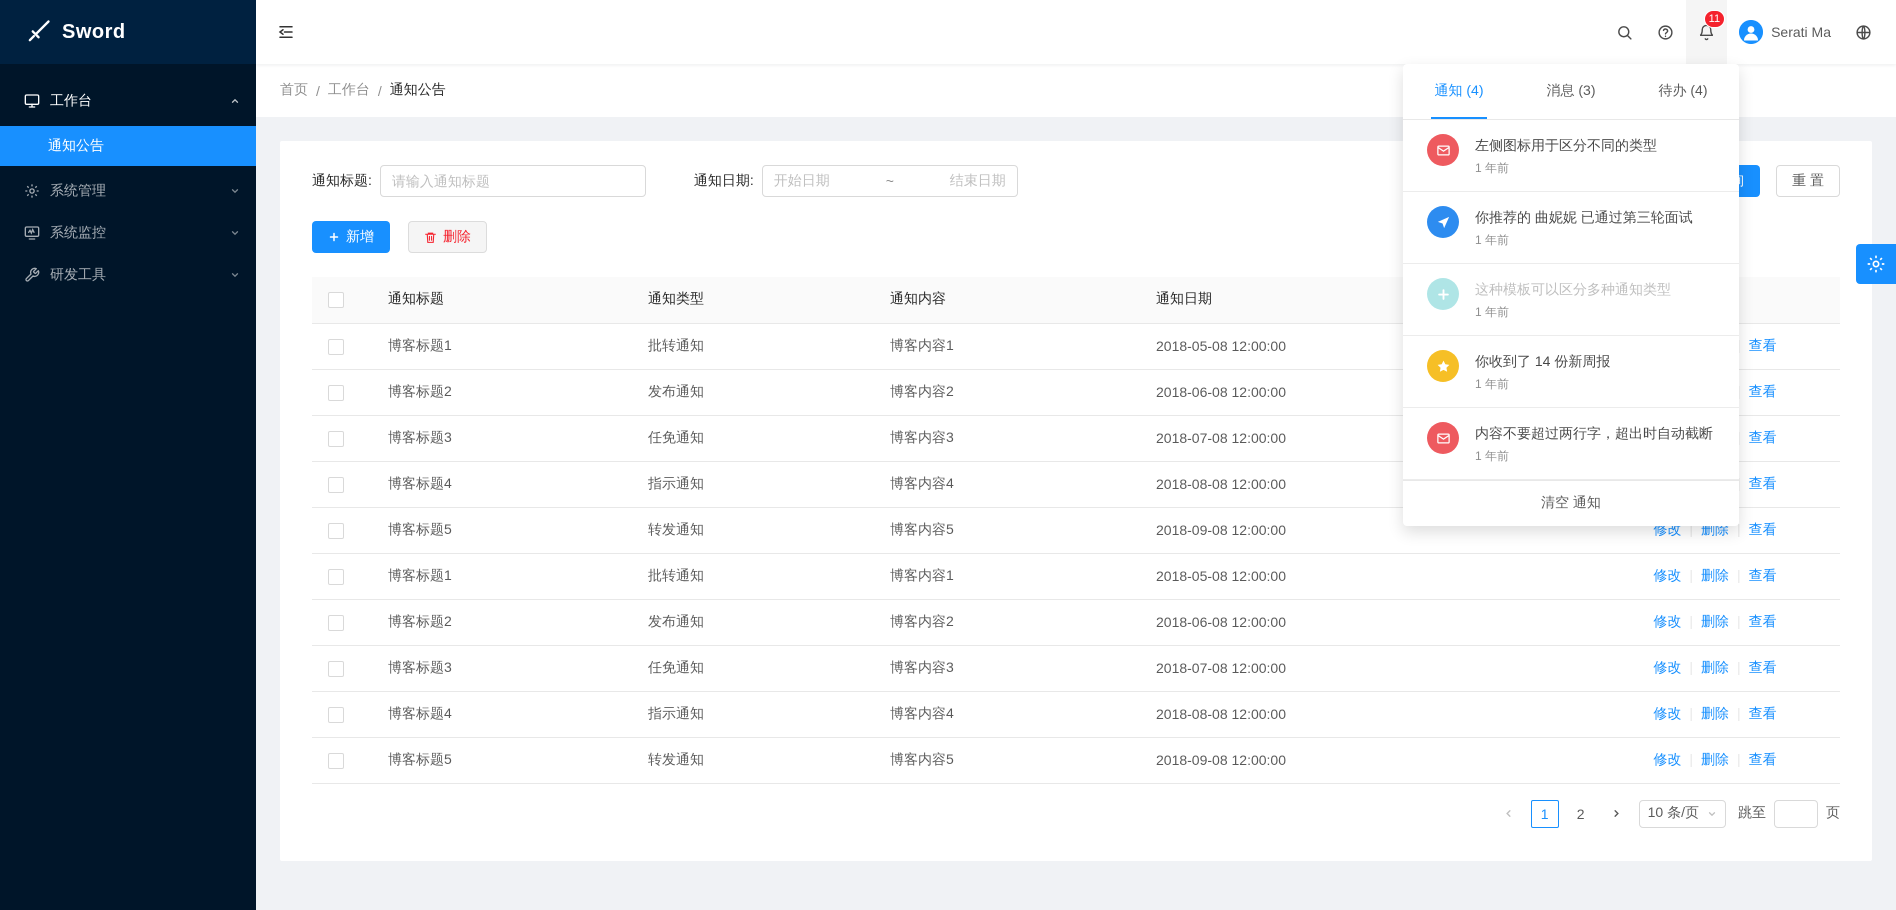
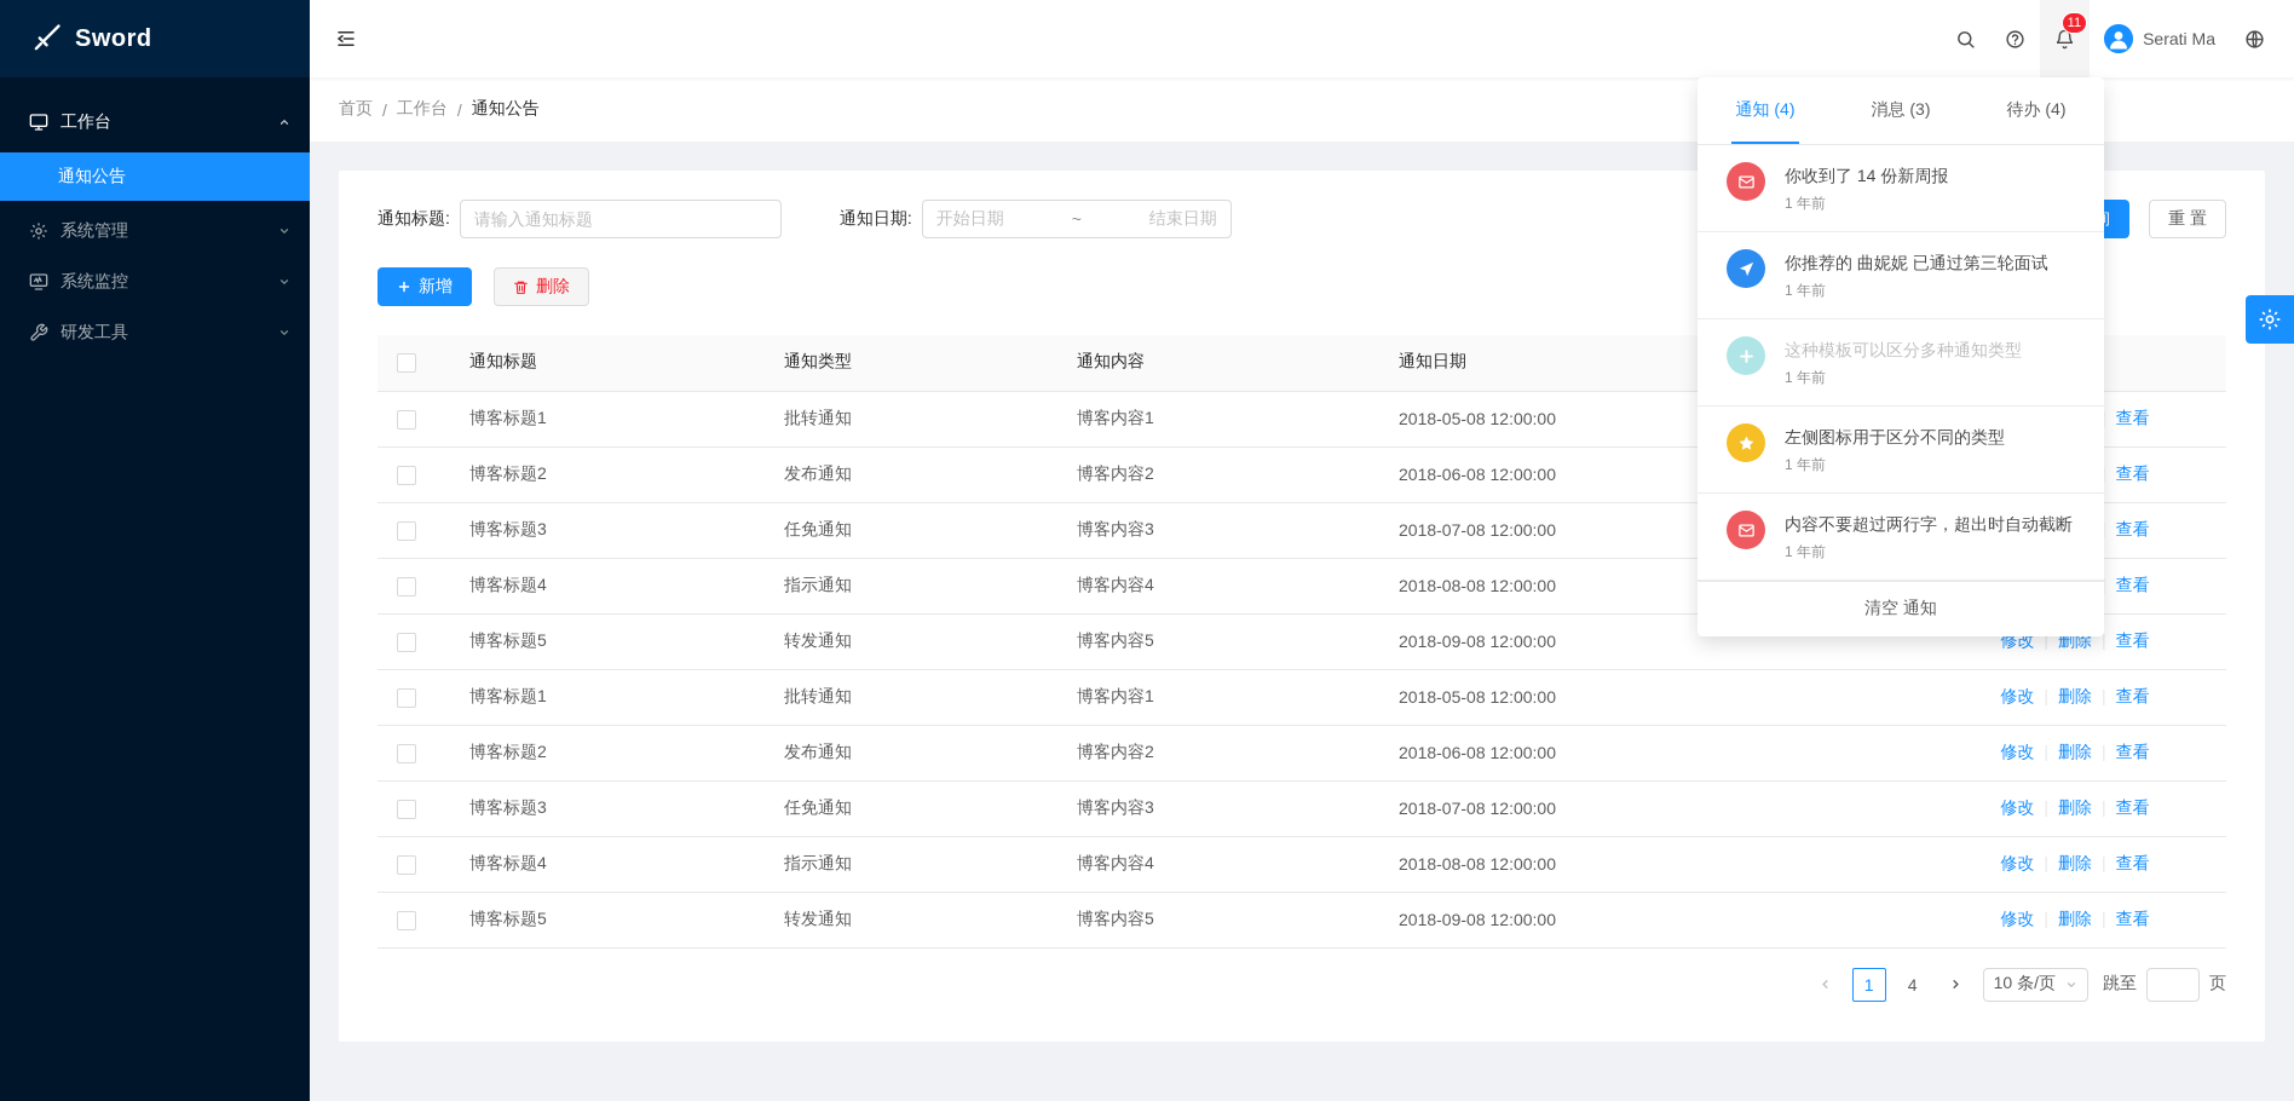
  Sword
  工作台
  通知公告
  系统管理
  系统监控
  研发工具
  11
  Serati Ma
  首页
  /
  工作台
  /
  通知公告
  通知标题:
  请输入通知标题
  通知日期:
  开始日期
  ~
  结束日期
  重 置
  新增
  删除
  	通知标题	通知类型	通知内容	通知日期
  	博客标题1	批转通知	博客内容1	2018-05-08 12:00:00	查看
  	博客标题2	发布通知	博客内容2	2018-06-08 12:00:00	查看
  	博客标题3	任免通知	博客内容3	2018-07-08 12:00:00	查看
  	博客标题4	指示通知	博客内容4	2018-08-08 12:00:00	查看
  	博客标题5	转发通知	博客内容5	2018-09-08 12:00:00	修改 | 删除 | 查看
  	博客标题1	批转通知	博客内容1	2018-05-08 12:00:00	修改 删除 查看
  	博客标题2	发布通知	博客内容2	2018-06-08 12:00:00	修改 删除 查看
  	博客标题3	任免通知	博客内容3	2018-07-08 12:00:00	修改 删除 查看
  	博客标题4	指示通知	博客内容4	2018-08-08 12:00:00	修改 删除 查看
  	博客标题5	转发通知	博客内容5	2018-09-08 12:00:00	修改 删除 查看
  1
- 2
+ 4
  10 条/页
  跳至
  页
  通知 (4)
  消息 (3)
  待办 (4)
- 左侧图标用于区分不同的类型
+ 你收到了 14 份新周报
  1 年前
  你推荐的 曲妮妮 已通过第三轮面试
  1 年前
  这种模板可以区分多种通知类型
  1 年前
- 你收到了 14 份新周报
+ 左侧图标用于区分不同的类型
  1 年前
  内容不要超过两行字，超出时自动截断
  1 年前
  清空 通知
